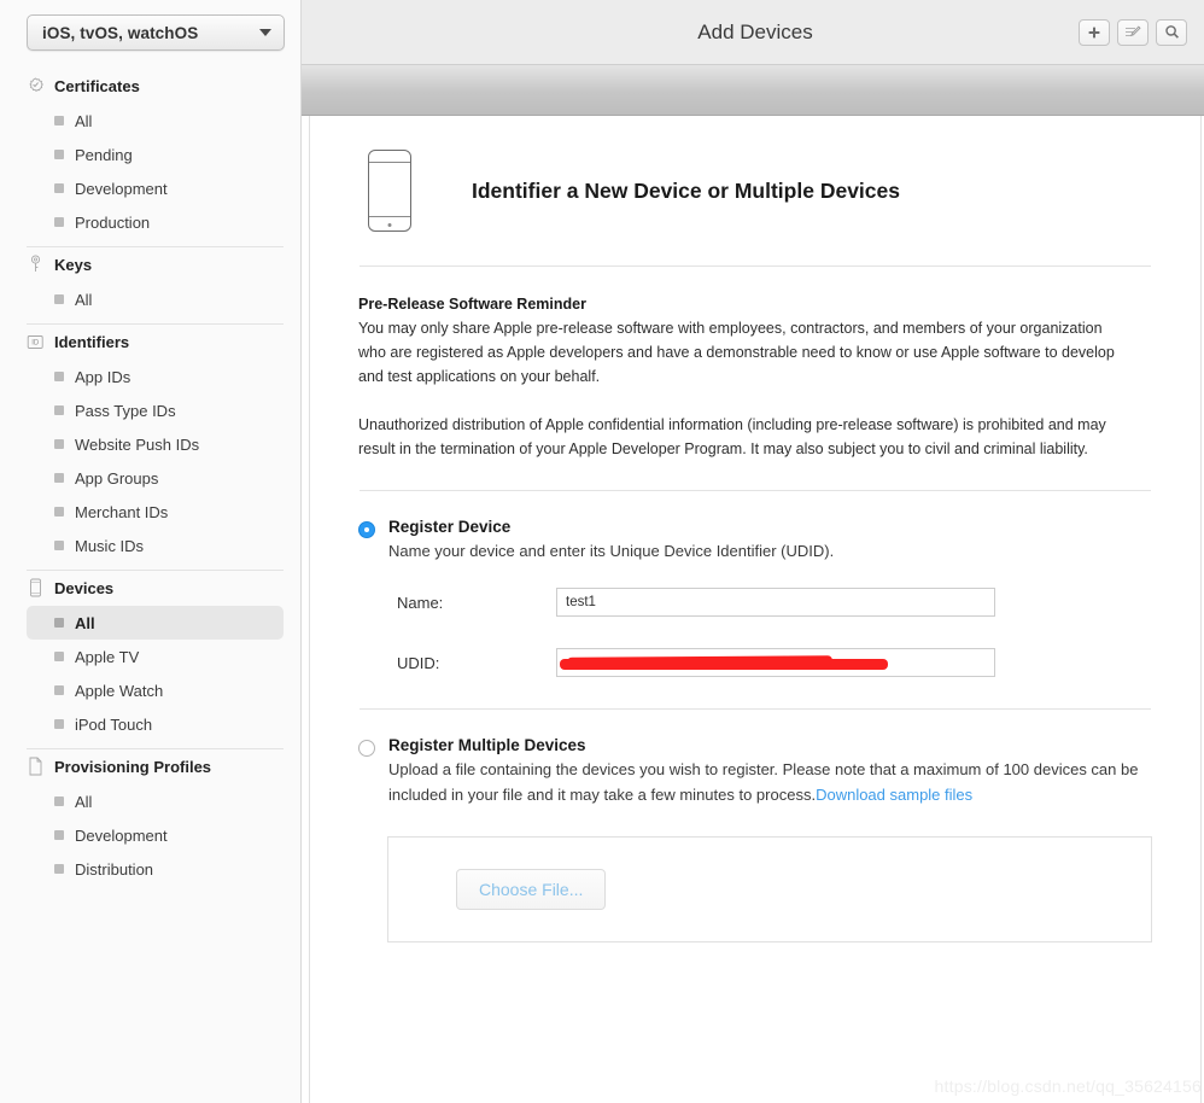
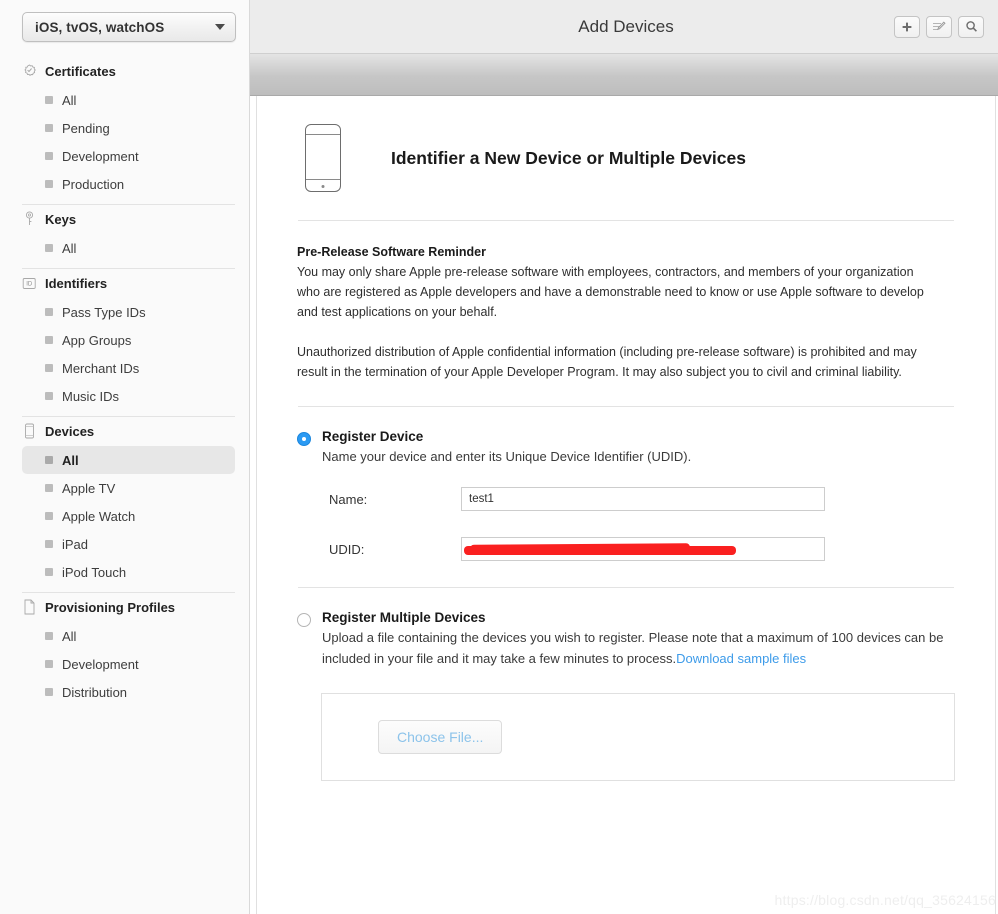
  iOS, tvOS, watchOS
  Certificates
  All
  Pending
  Development
  Production
  Keys
  All
  Identifiers
- App IDs
  Pass Type IDs
- Website Push IDs
  App Groups
  Merchant IDs
  Music IDs
  Devices
  All
  Apple TV
  Apple Watch
+ iPad
  iPod Touch
  Provisioning Profiles
  All
  Development
  Distribution
  Add Devices
  Identifier a New Device or Multiple Devices
  Pre-Release Software Reminder
  You may only share Apple pre-release software with employees, contractors, and members of your organization who are registered as Apple developers and have a demonstrable need to know or use Apple software to develop and test applications on your behalf.
  Unauthorized distribution of Apple confidential information (including pre-release software) is prohibited and may result in the termination of your Apple Developer Program. It may also subject you to civil and criminal liability.
  Register Device
  Name your device and enter its Unique Device Identifier (UDID).
  Name:
  test1
  UDID:
  Register Multiple Devices
  Upload a file containing the devices you wish to register. Please note that a maximum of 100 devices can be included in your file and it may take a few minutes to process.Download sample files
  Choose File...
  https://blog.csdn.net/qq_35624156
